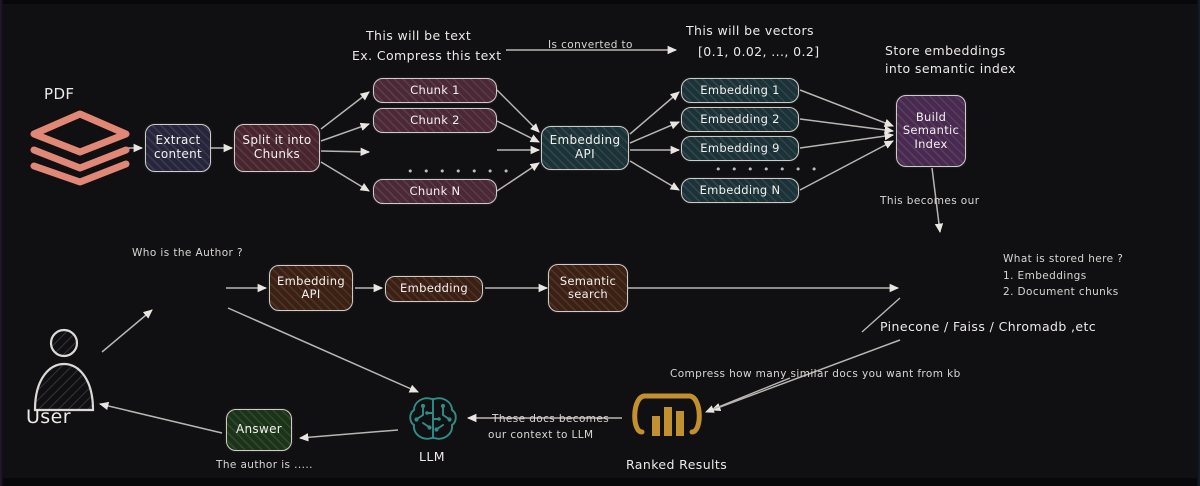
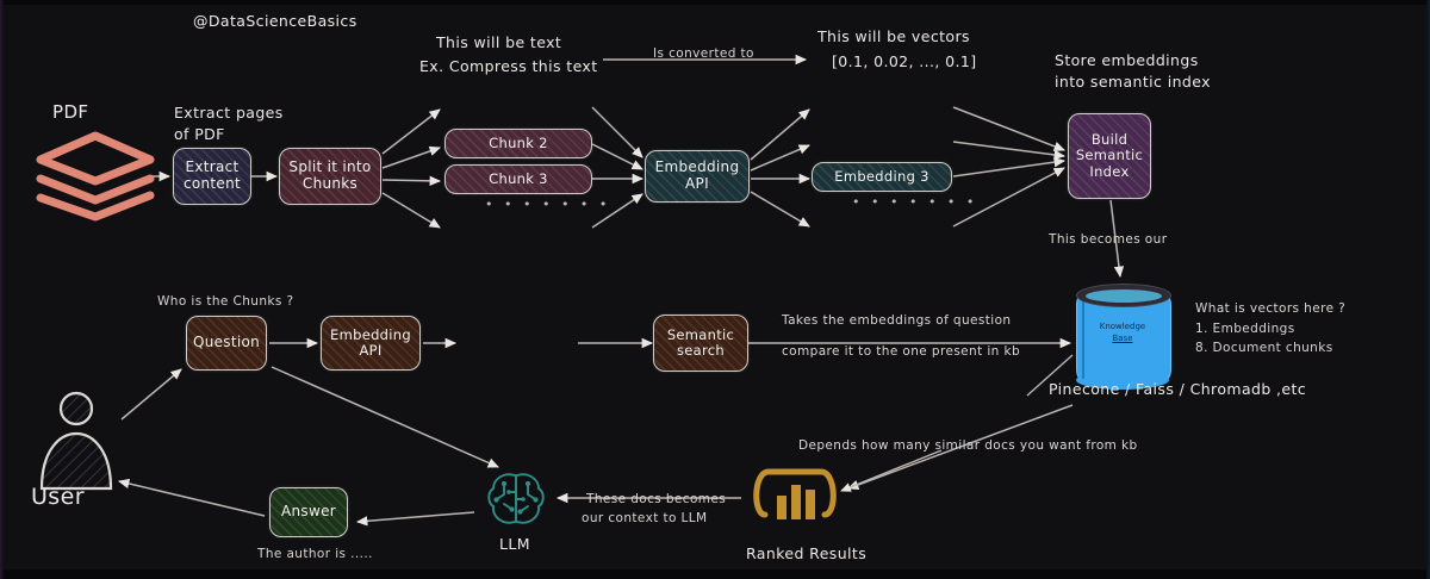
+ @DataScienceBasics
  PDF
+ Extract pages
+ of PDF
  Extract content
  Split it into Chunks
  This will be text
  Ex. Compress this text
  Is converted to
- Chunk 1
  Chunk 2
+ Chunk 3
  • • • • • • •
- Chunk N
  Embedding API
  This will be vectors
- [0.1, 0.02, ..., 0.2]
+ [0.1, 0.02, ..., 0.1]
- Embedding 1
- Embedding 2
- Embedding 9
+ Embedding 3
  • • • • • • •
- Embedding N
  Store embeddings
  into semantic index
  Build Semantic Index
  This becomes our
- Who is the Author ?
+ Who is the Chunks ?
+ Question
  Embedding API
- Embedding
  Semantic search
+ Takes the embeddings of question
+ compare it to the one present in kb
+ Knowledge
+ Base
- What is stored here ?
+ What is vectors here ?
  1. Embeddings
- 2. Document chunks
+ 8. Document chunks
  Pinecone / Faiss / Chromadb ,etc
  User
  Answer
  The author is .....
  LLM
  These docs becomes
  our context to LLM
  Ranked Results
- Compress how many similar docs you want from kb
+ Depends how many similar docs you want from kb
